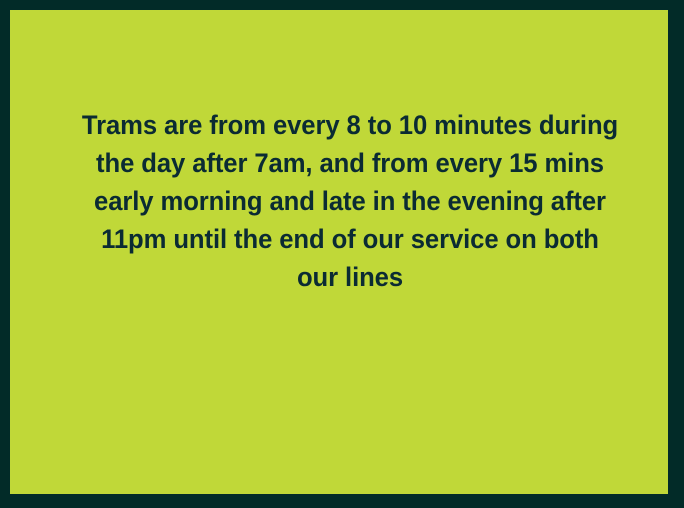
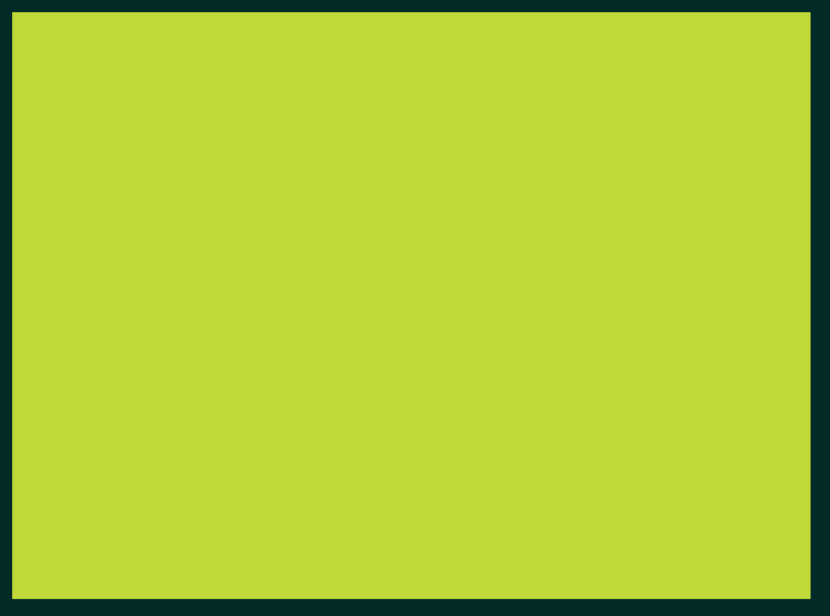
- Trams are from every 8 to 10 minutes during the day after 7am, and from every 15 mins early morning and late in the evening after 11pm until the end of our service on both our lines
